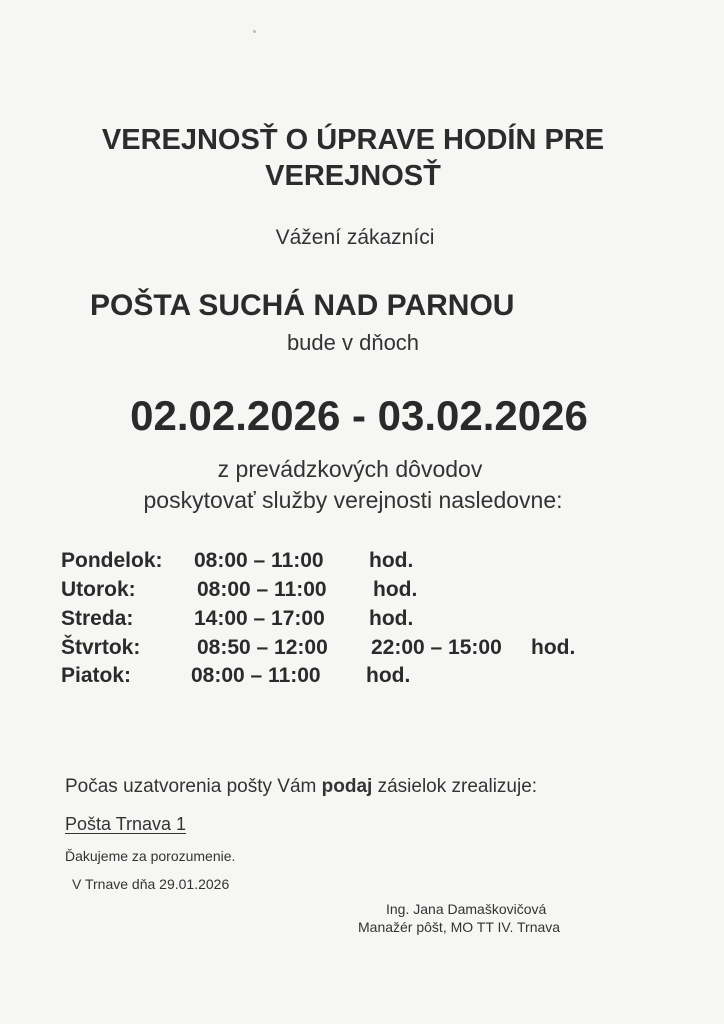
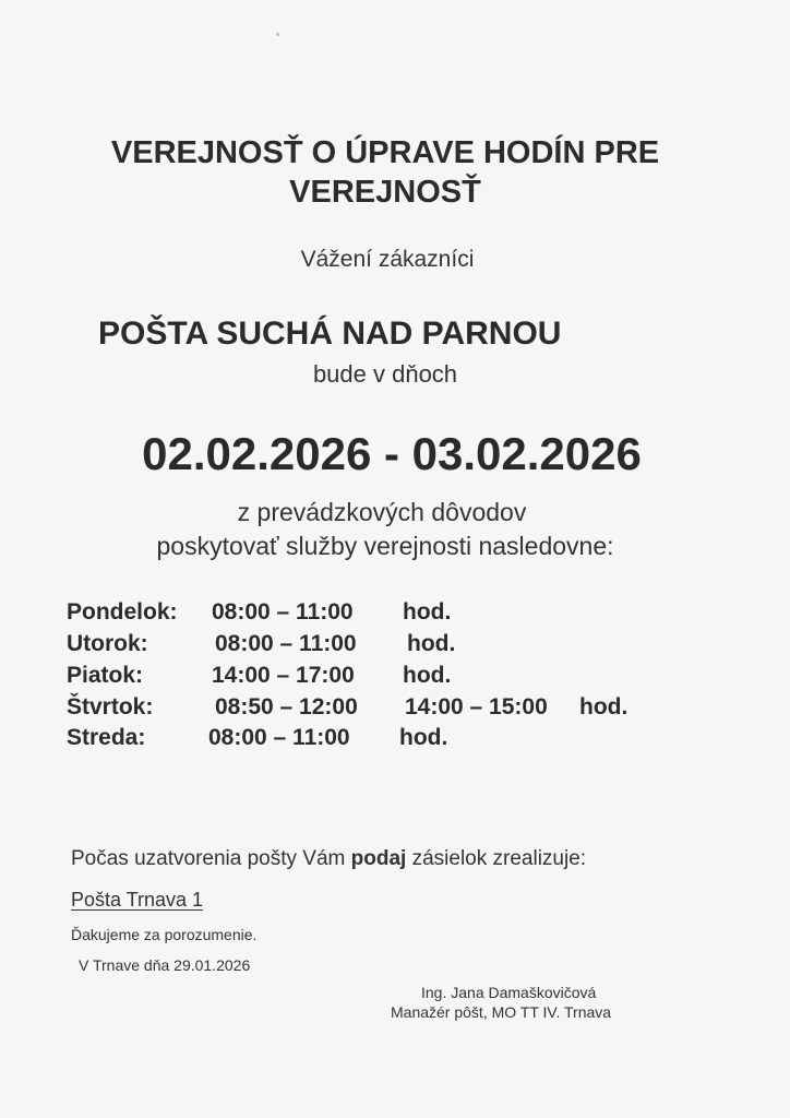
  VEREJNOSŤ O ÚPRAVE HODÍN PRE
  VEREJNOSŤ
  Vážení zákazníci
  POŠTA SUCHÁ NAD PARNOU
  bude v dňoch
  02.02.2026 - 03.02.2026
  z prevádzkových dôvodov
  poskytovať služby verejnosti nasledovne:
  Pondelok:
  08:00 – 11:00
  hod.
  Utorok:
  08:00 – 11:00
  hod.
- Streda:
+ Piatok:
  14:00 – 17:00
  hod.
  Štvrtok:
  08:50 – 12:00
- 22:00 – 15:00
+ 14:00 – 15:00
  hod.
- Piatok:
+ Streda:
  08:00 – 11:00
  hod.
  Počas uzatvorenia pošty Vám podaj zásielok zrealizuje:
  Pošta Trnava 1
  Ďakujeme za porozumenie.
  V Trnave dňa 29.01.2026
  Ing. Jana Damaškovičová
  Manažér pôšt, MO TT IV. Trnava
